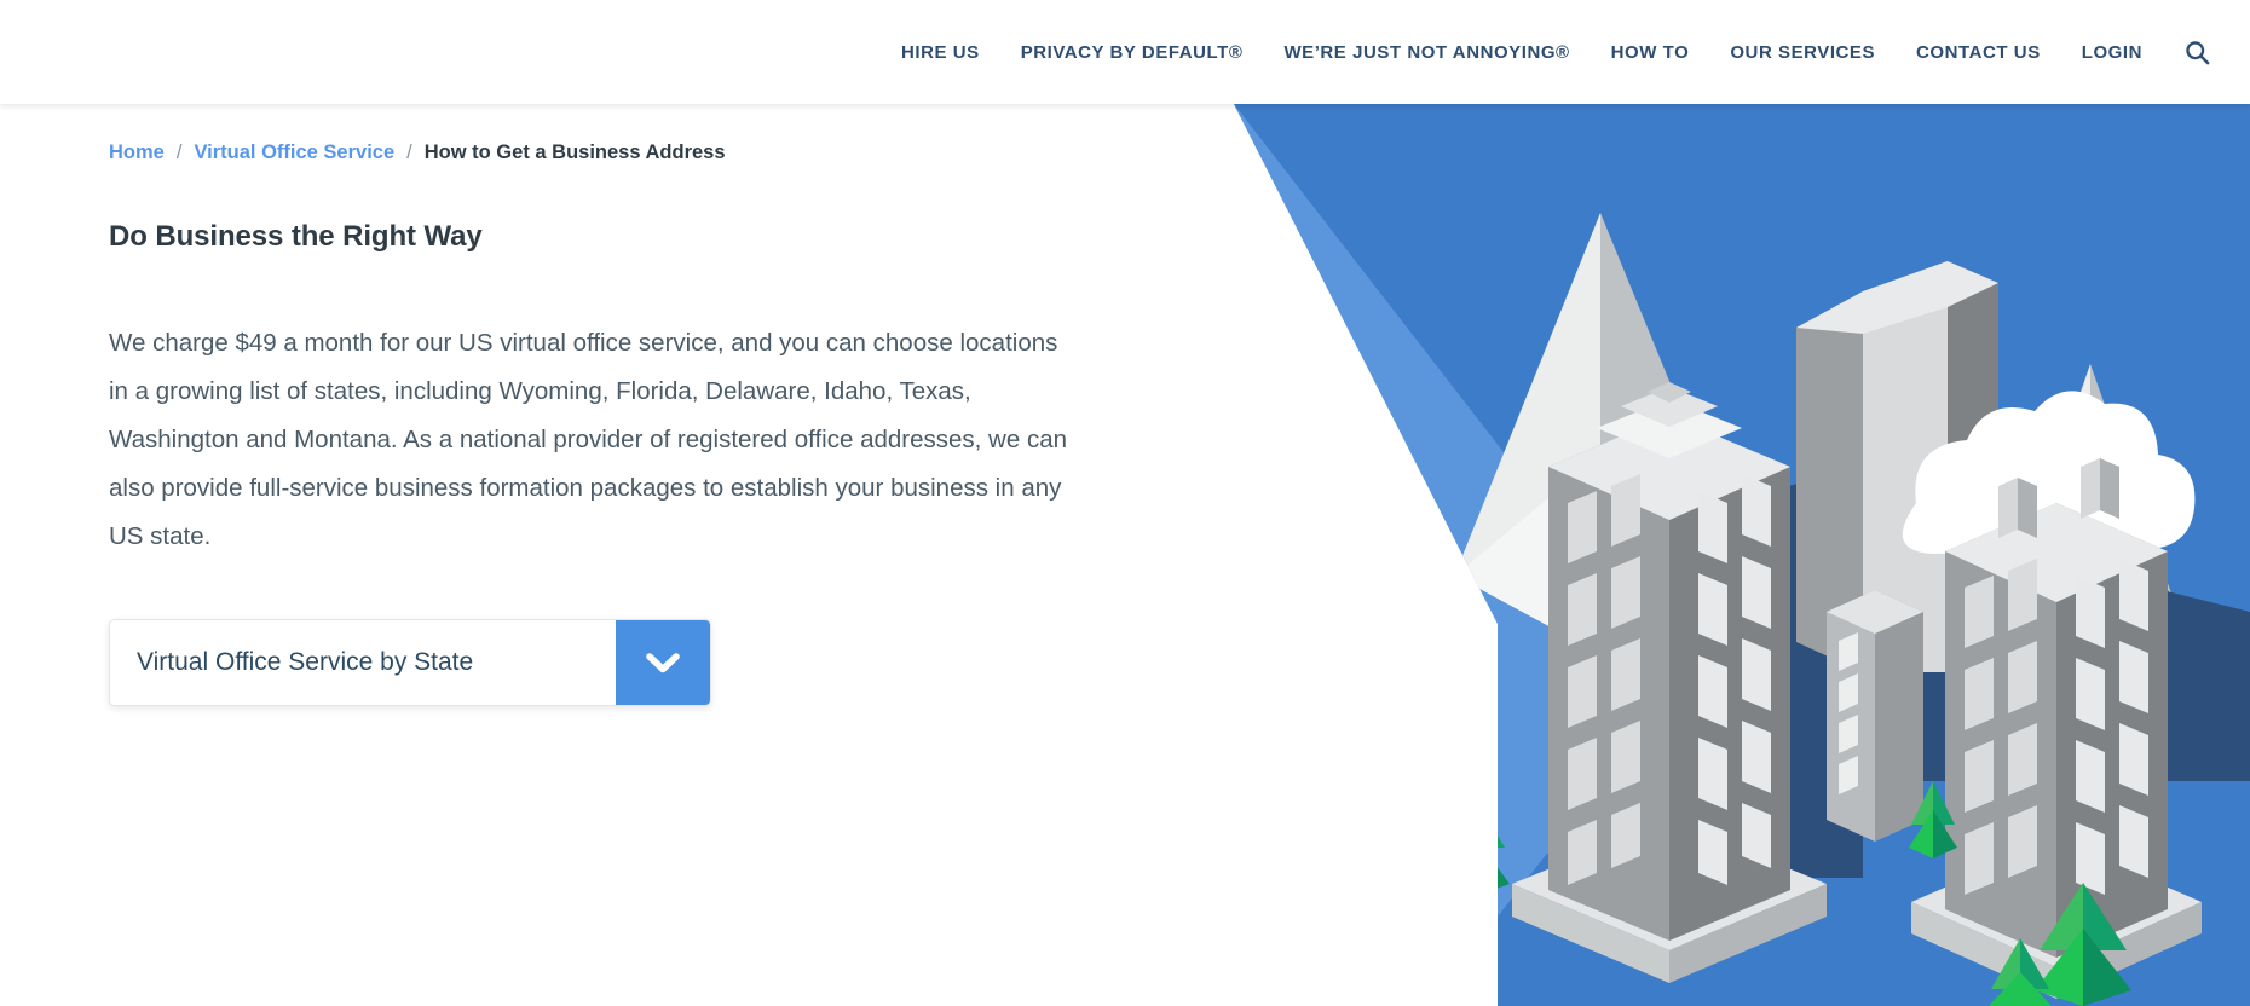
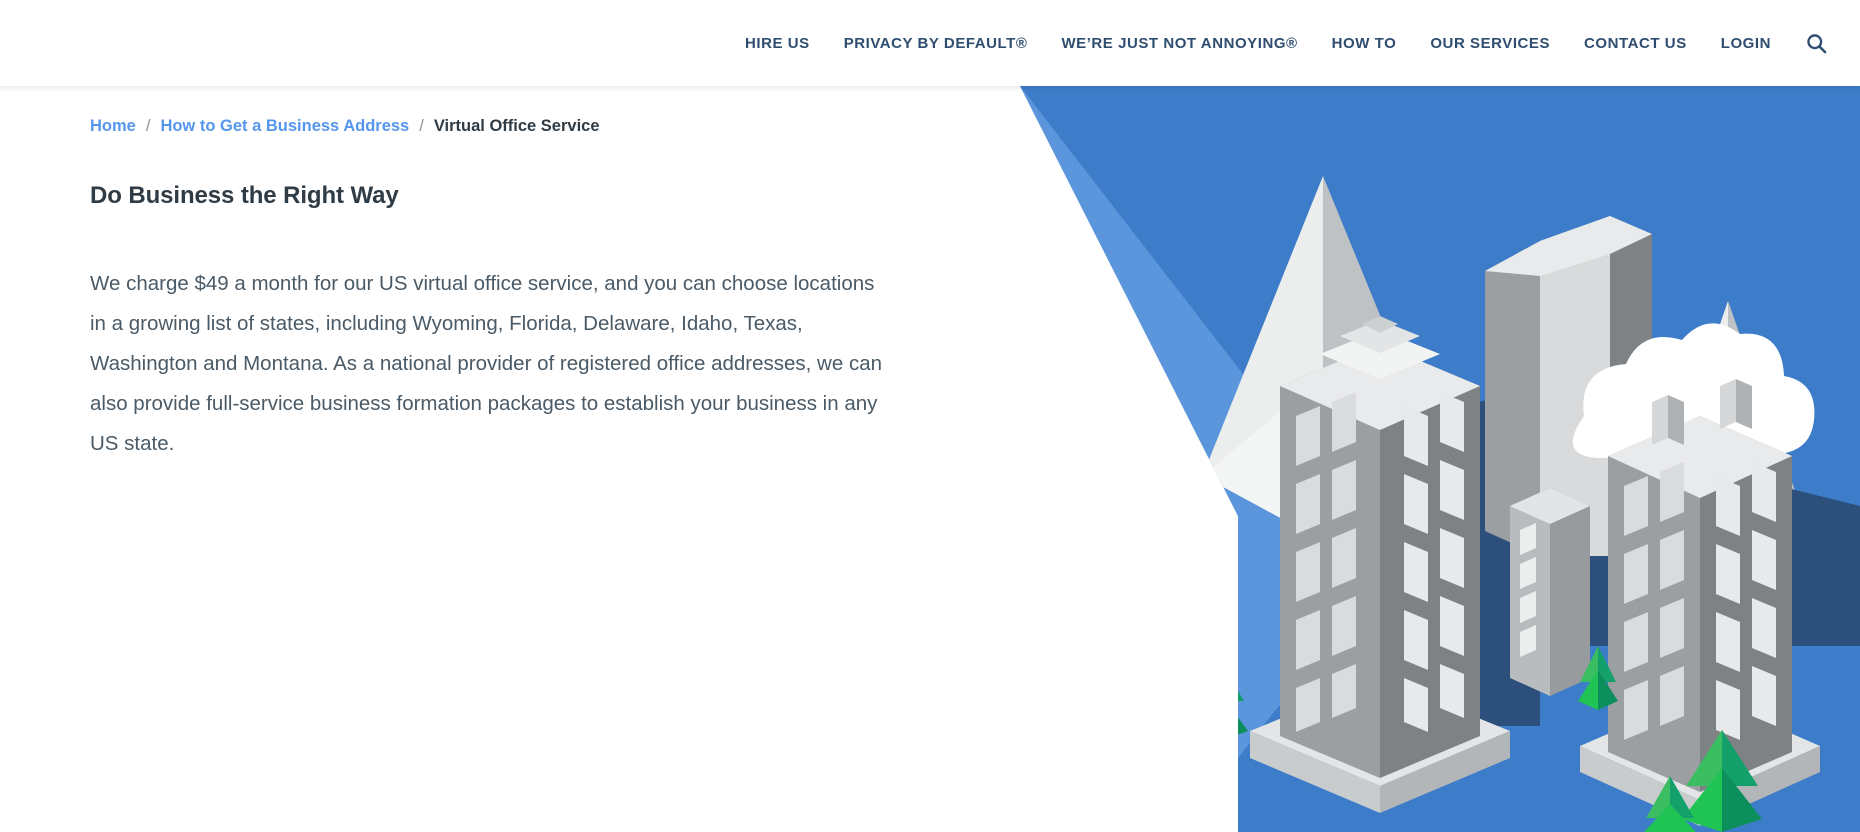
  HIRE US
  PRIVACY BY DEFAULT®
  WE’RE JUST NOT ANNOYING®
  HOW TO
  OUR SERVICES
  CONTACT US
  LOGIN
  Home
  /
- Virtual Office Service
+ How to Get a Business Address
  /
- How to Get a Business Address
+ Virtual Office Service
  Do Business the Right Way
  We charge $49 a month for our US virtual office service, and you can choose locations in a growing list of states, including Wyoming, Florida, Delaware, Idaho, Texas, Washington and Montana. As a national provider of registered office addresses, we can also provide full-service business formation packages to establish your business in any US state.
- Virtual Office Service by State
